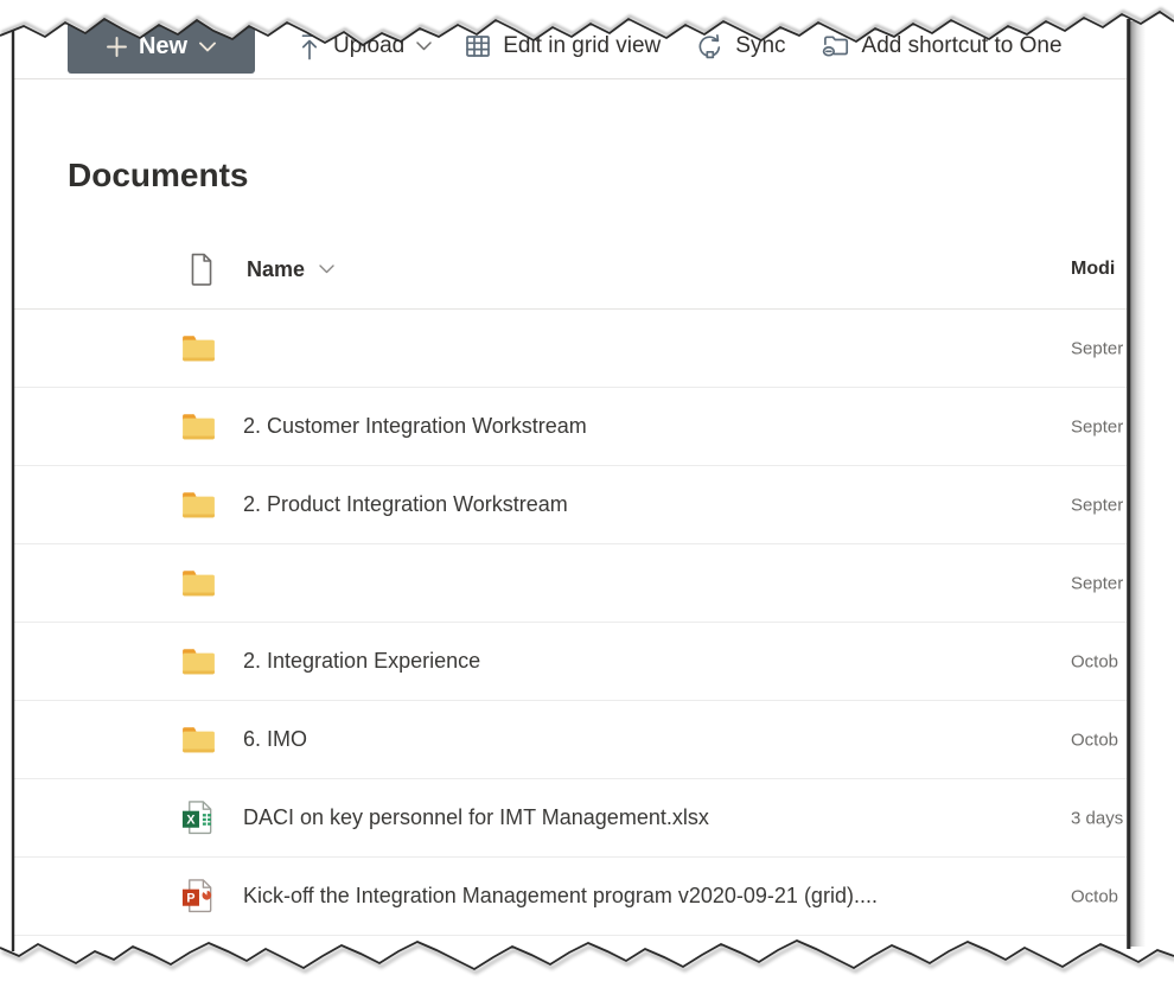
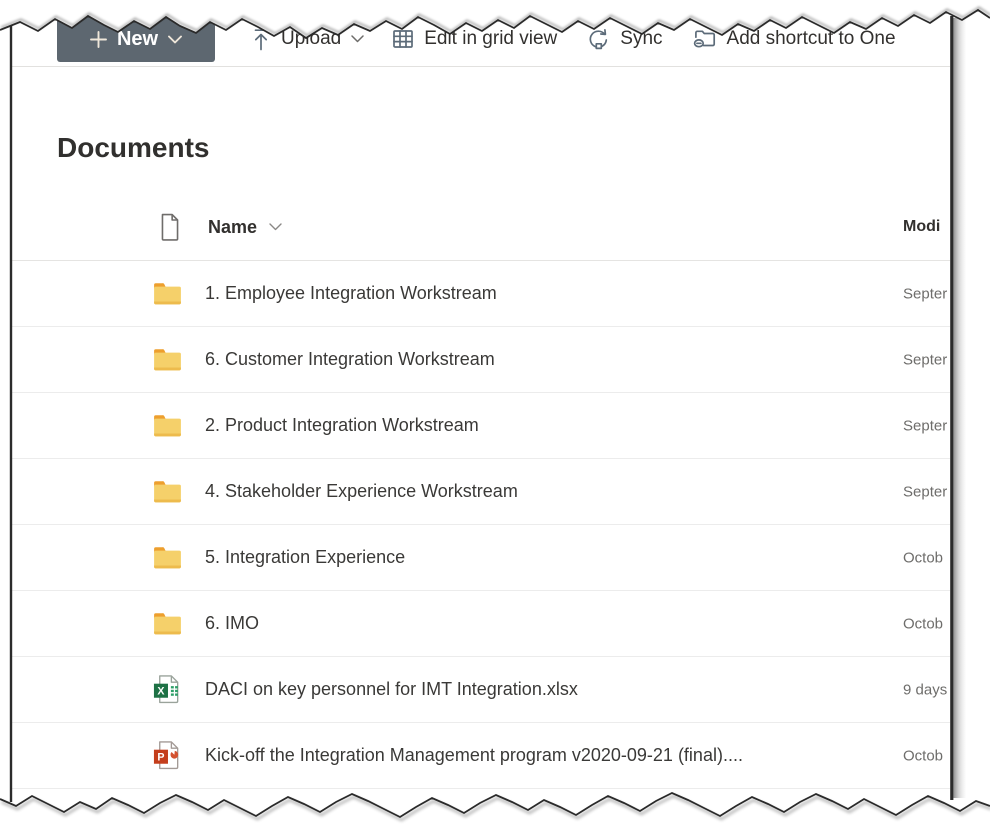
  New
  Upload
  Edit in grid view
  Sync
  Add shortcut to One
  Documents
  Name
  Modi
+ 1. Employee Integration Workstream
  Septer
- 2. Customer Integration Workstream
+ 6. Customer Integration Workstream
  Septer
  2. Product Integration Workstream
  Septer
+ 4. Stakeholder Experience Workstream
  Septer
- 2. Integration Experience
+ 5. Integration Experience
  Octob
  6. IMO
  Octob
  X
- DACI on key personnel for IMT Management.xlsx
+ DACI on key personnel for IMT Integration.xlsx
- 3 days
+ 9 days
  P
- Kick-off the Integration Management program v2020-09-21 (grid)....
+ Kick-off the Integration Management program v2020-09-21 (final)....
  Octob
